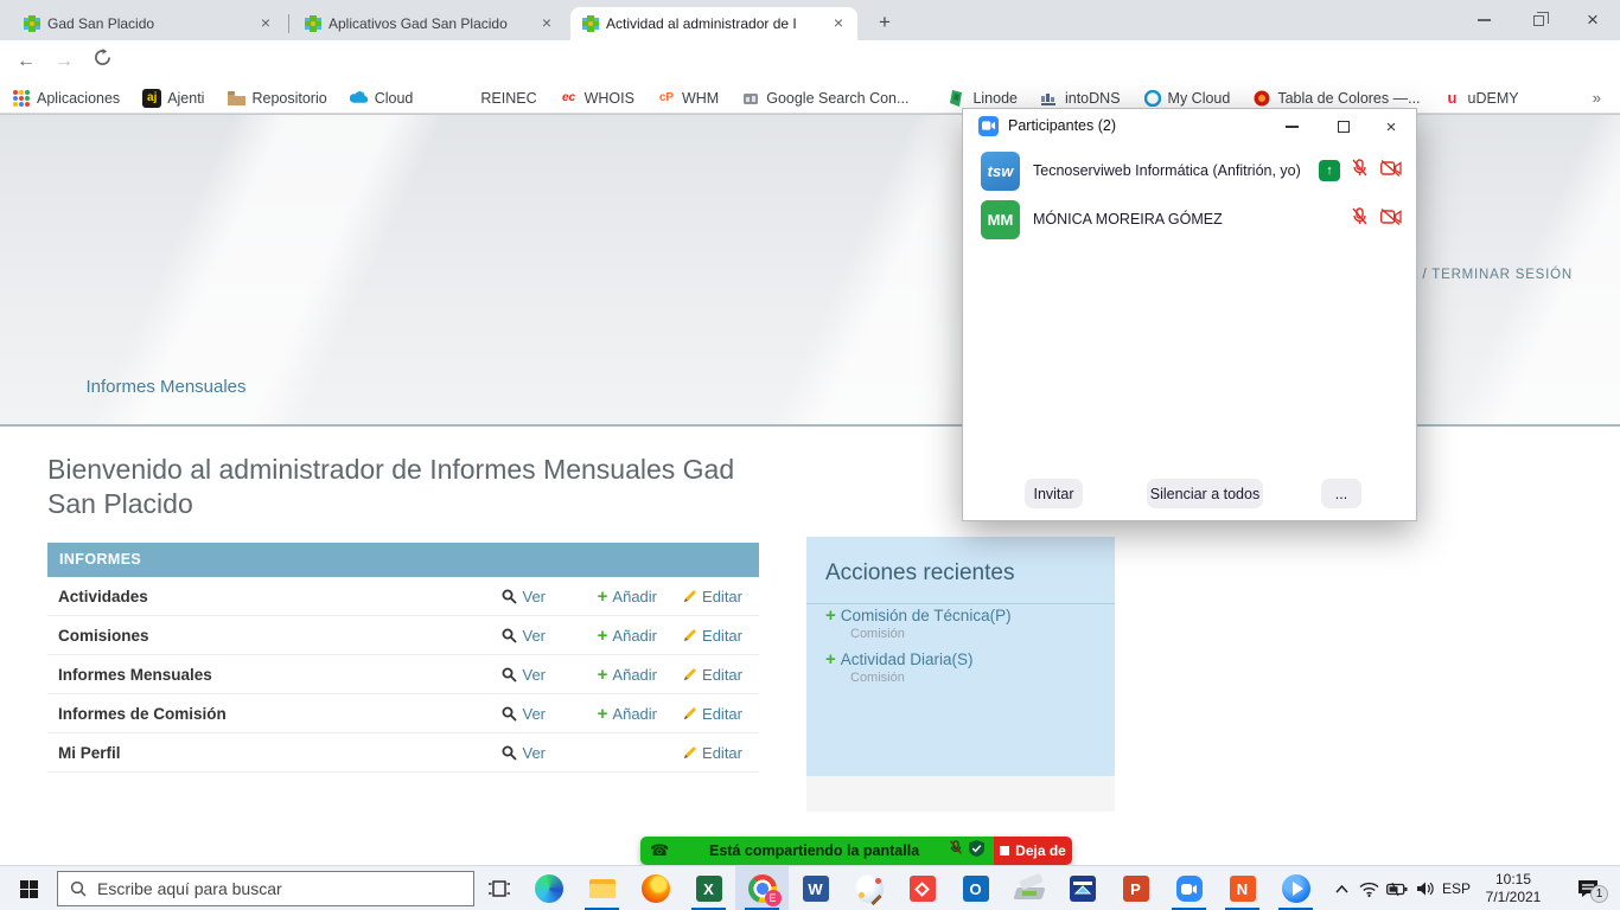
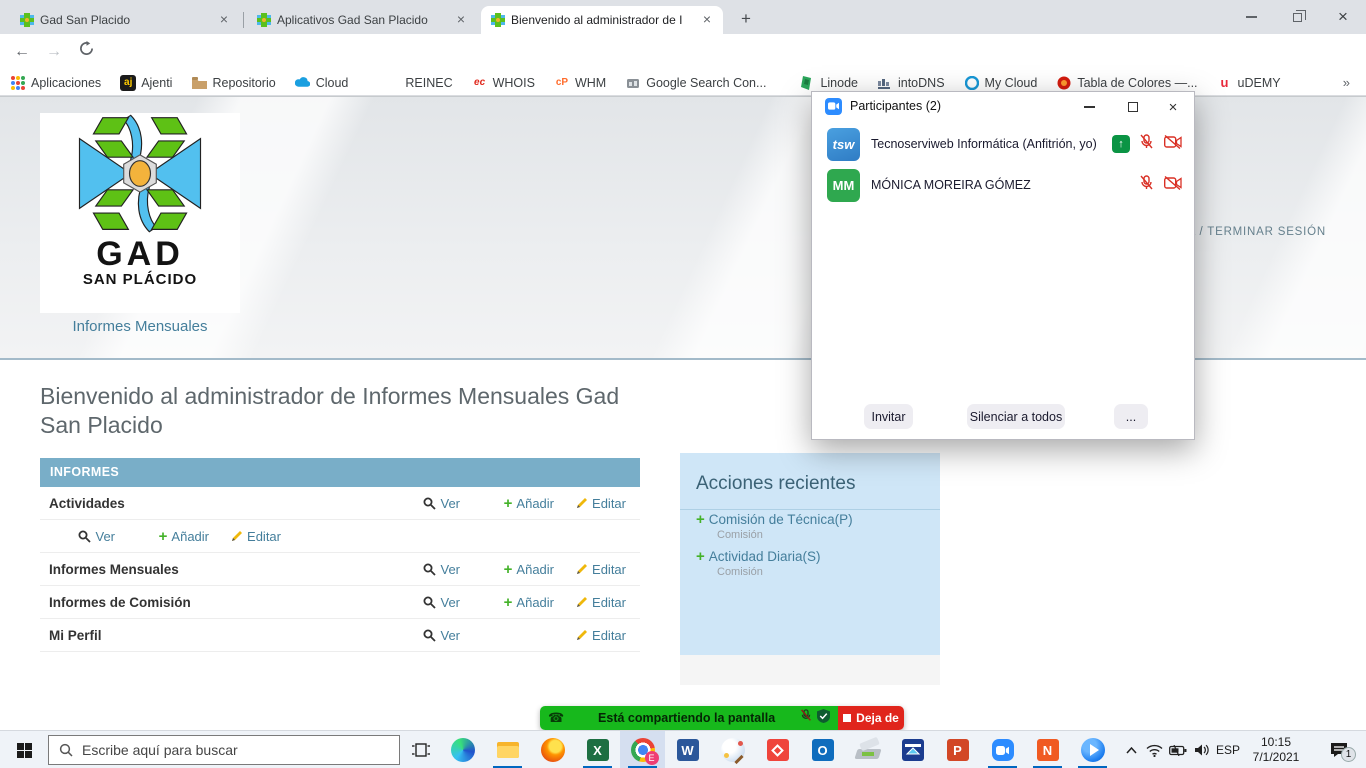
  Gad San Placido
  ×
  Aplicativos Gad San Placido
  ×
- Actividad al administrador de I
+ Bienvenido al administrador de I
  ×
  +
  ×
  ←
  →
  Aplicaciones
  aj
  Ajenti
  Repositorio
  Cloud
  REINEC
  ec
  WHOIS
  cP
  WHM
  Google Search Con...
  Linode
  intoDNS
  My Cloud
  Tabla de Colores —...
  u
  uDEMY
  »
+ GAD
+ SAN PLÁCIDO
  Informes Mensuales
  / TERMINAR SESIÓN
  Bienvenido al administrador de Informes Mensuales Gad San Placido
  INFORMES
  Actividades
  Ver
  +
  Añadir
  Editar
- Comisiones
  Ver
  +
  Añadir
  Editar
  Informes Mensuales
  Ver
  +
  Añadir
  Editar
  Informes de Comisión
  Ver
  +
  Añadir
  Editar
  Mi Perfil
  Ver
  Editar
  Acciones recientes
  +
  Comisión de Técnica(P)
  Comisión
  +
  Actividad Diaria(S)
  Comisión
  Participantes (2)
  ×
  tsw
  Tecnoserviweb Informática (Anfitrión, yo)
  ↑
  MM
  MÓNICA MOREIRA GÓMEZ
  Invitar
  Silenciar a todos
  ...
  ☎
  Está compartiendo la pantalla
  Deja de
  Escribe aquí para buscar
  X
  E
  W
  O
  P
  N
  ESP
  10:15
  7/1/2021
  1
